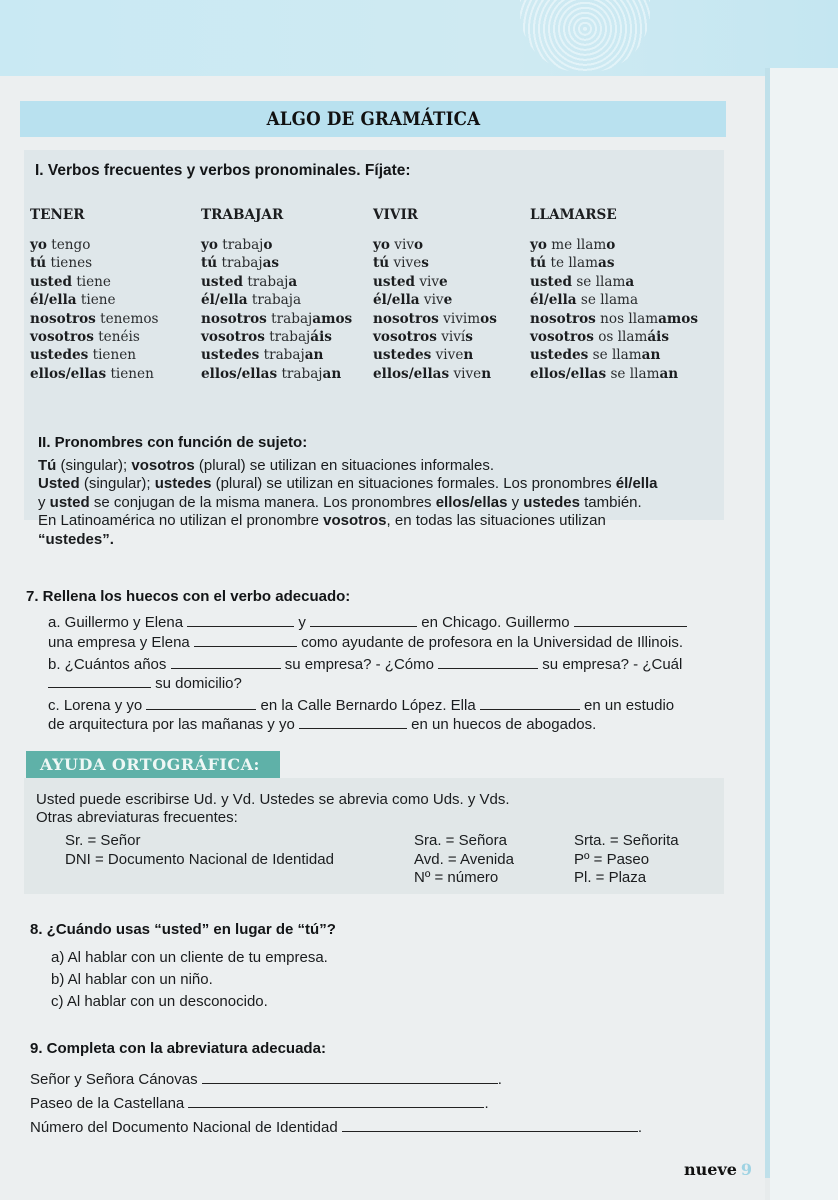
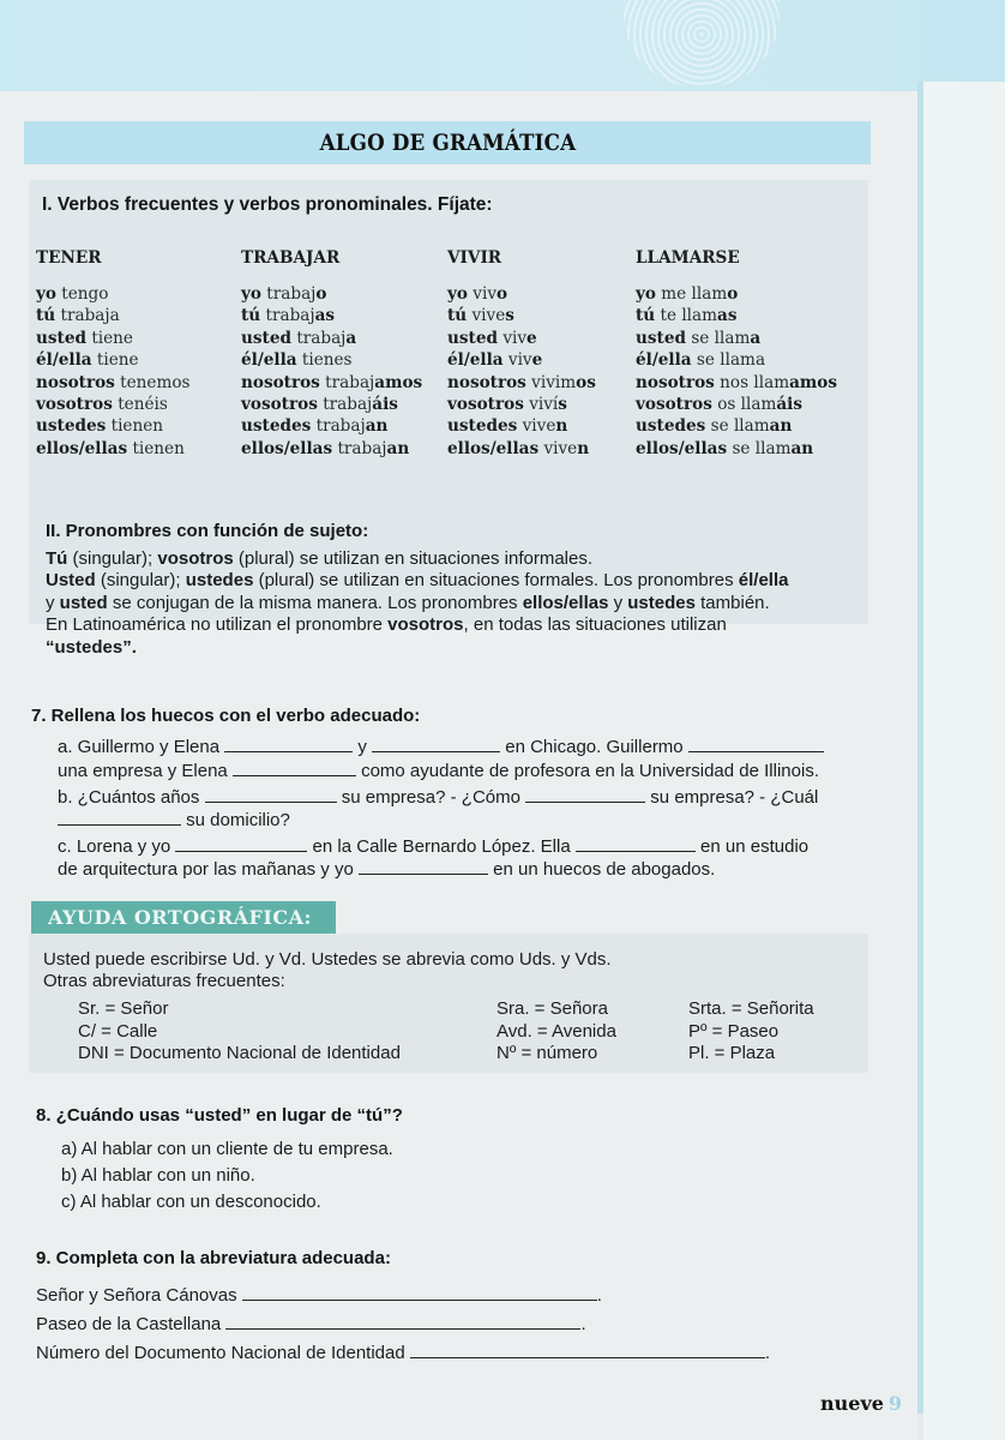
  ALGO DE GRAMÁTICA
  I. Verbos frecuentes y verbos pronominales. Fíjate:
  TENER
  yo tengo
- tú tienes
+ tú trabaja
  usted tiene
  él/ella tiene
  nosotros tenemos
  vosotros tenéis
  ustedes tienen
  ellos/ellas tienen
  TRABAJAR
  yo trabajo
  tú trabajas
  usted trabaja
- él/ella trabaja
+ él/ella tienes
  nosotros trabajamos
  vosotros trabajáis
  ustedes trabajan
  ellos/ellas trabajan
  VIVIR
  yo vivo
  tú vives
  usted vive
  él/ella vive
  nosotros vivimos
  vosotros vivís
  ustedes viven
  ellos/ellas viven
  LLAMARSE
  yo me llamo
  tú te llamas
  usted se llama
  él/ella se llama
  nosotros nos llamamos
  vosotros os llamáis
  ustedes se llaman
  ellos/ellas se llaman
  II. Pronombres con función de sujeto:
  Tú (singular); vosotros (plural) se utilizan en situaciones informales.
  Usted (singular); ustedes (plural) se utilizan en situaciones formales. Los pronombres él/ella
  y usted se conjugan de la misma manera. Los pronombres ellos/ellas y ustedes también.
  En Latinoamérica no utilizan el pronombre vosotros, en todas las situaciones utilizan
  “ustedes”.
  7. Rellena los huecos con el verbo adecuado:
  a. Guillermo y Elena y en Chicago. Guillermo
  una empresa y Elena como ayudante de profesora en la Universidad de Illinois.
  b. ¿Cuántos años su empresa? - ¿Cómo su empresa? - ¿Cuál
  su domicilio?
  c. Lorena y yo en la Calle Bernardo López. Ella en un estudio
  de arquitectura por las mañanas y yo en un huecos de abogados.
  AYUDA ORTOGRÁFICA:
  Usted puede escribirse Ud. y Vd. Ustedes se abrevia como Uds. y Vds.
  Otras abreviaturas frecuentes:
  Sr. = Señor
+ C/ = Calle
  DNI = Documento Nacional de Identidad
  Sra. = Señora
  Avd. = Avenida
  Nº = número
  Srta. = Señorita
  Pº = Paseo
  Pl. = Plaza
  8. ¿Cuándo usas “usted” en lugar de “tú”?
  a) Al hablar con un cliente de tu empresa.
  b) Al hablar con un niño.
  c) Al hablar con un desconocido.
  9. Completa con la abreviatura adecuada:
  Señor y Señora Cánovas .
  Paseo de la Castellana .
  Número del Documento Nacional de Identidad .
  nueve 9
